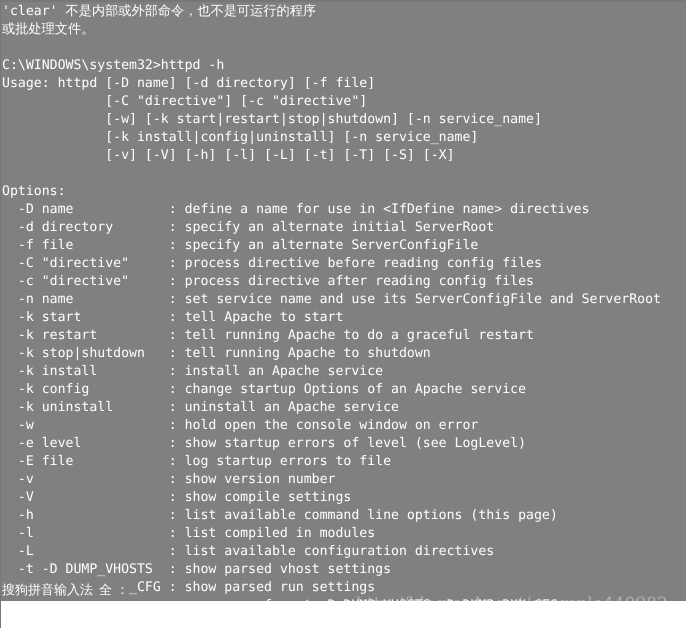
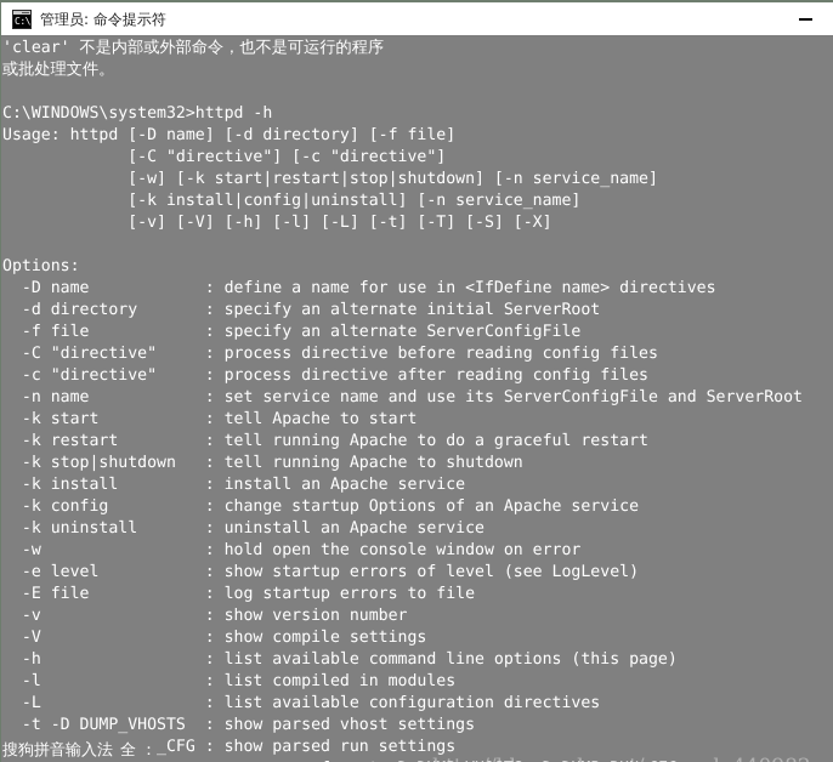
+ C:\
+ 管理员: 命令提示符
  'clear' 不是内部或外部命令，也不是可运行的程序
  或批处理文件。
  C:\WINDOWS\system32>httpd -h
  Usage: httpd [-D name] [-d directory] [-f file]
  [-C "directive"] [-c "directive"]
  [-w] [-k start|restart|stop|shutdown] [-n service_name]
  [-k install|config|uninstall] [-n service_name]
  [-v] [-V] [-h] [-l] [-L] [-t] [-T] [-S] [-X]
  Options:
  -D name : define a name for use in <IfDefine name> directives
  -d directory : specify an alternate initial ServerRoot
  -f file : specify an alternate ServerConfigFile
  -C "directive" : process directive before reading config files
  -c "directive" : process directive after reading config files
  -n name : set service name and use its ServerConfigFile and ServerRoot
  -k start : tell Apache to start
  -k restart : tell running Apache to do a graceful restart
  -k stop|shutdown : tell running Apache to shutdown
  -k install : install an Apache service
  -k config : change startup Options of an Apache service
  -k uninstall : uninstall an Apache service
  -w : hold open the console window on error
  -e level : show startup errors of level (see LogLevel)
  -E file : log startup errors to file
  -v : show version number
  -V : show compile settings
  -h : list available command line options (this page)
  -l : list compiled in modules
  -L : list available configuration directives
  -t -D DUMP_VHOSTS : show parsed vhost settings
  搜狗拼音输入法
  全
  ：
